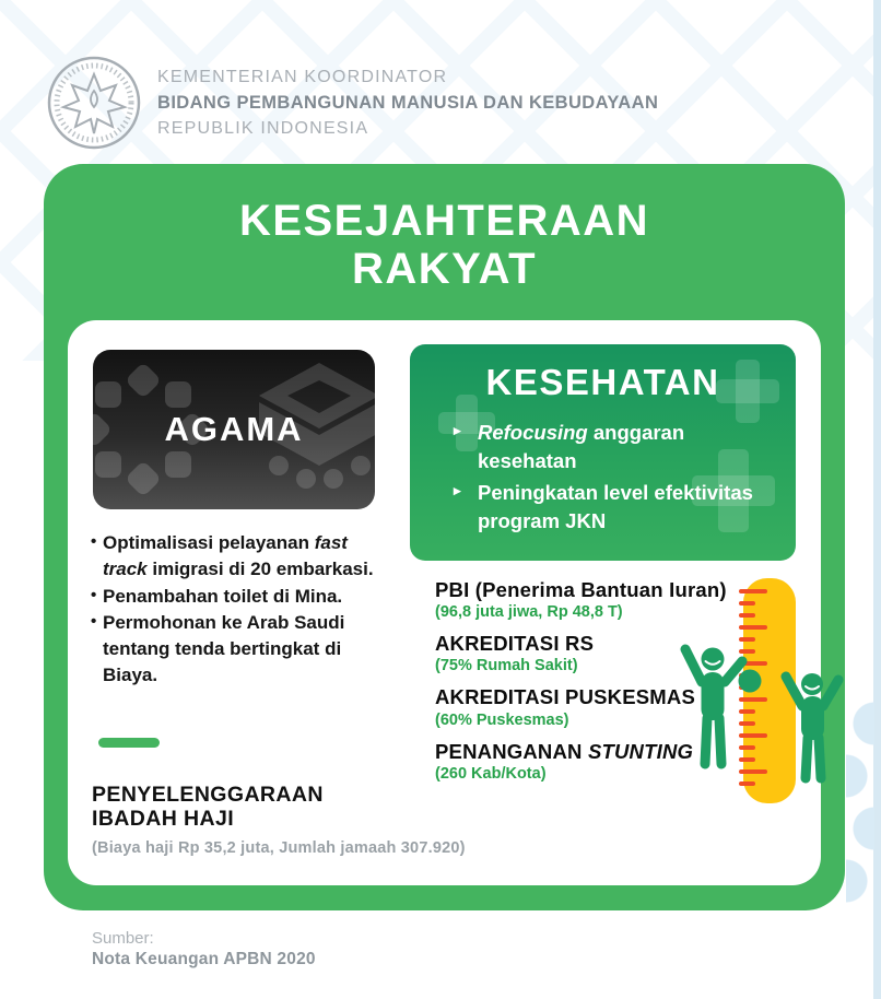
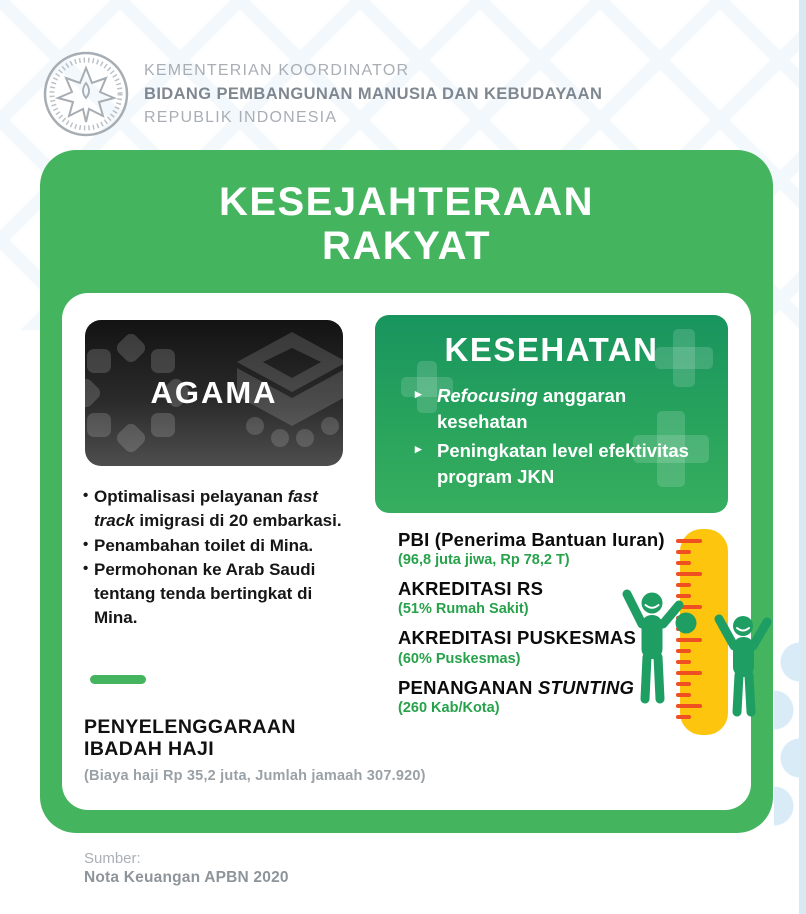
  KEMENTERIAN KOORDINATOR
  BIDANG PEMBANGUNAN MANUSIA DAN KEBUDAYAAN
  REPUBLIK INDONESIA
  KESEJAHTERAAN
  RAKYAT
  AGAMA
  Optimalisasi pelayanan fast track imigrasi di 20 embarkasi.
  Penambahan toilet di Mina.
- Permohonan ke Arab Saudi tentang tenda bertingkat di Biaya.
+ Permohonan ke Arab Saudi tentang tenda bertingkat di Mina.
  PENYELENGGARAAN
  IBADAH HAJI
  (Biaya haji Rp 35,2 juta, Jumlah jamaah 307.920)
  KESEHATAN
  Refocusing anggaran kesehatan
  Peningkatan level efektivitas program JKN
  PBI (Penerima Bantuan Iuran)
- (96,8 juta jiwa, Rp 48,8 T)
+ (96,8 juta jiwa, Rp 78,2 T)
  AKREDITASI RS
- (75% Rumah Sakit)
+ (51% Rumah Sakit)
  AKREDITASI PUSKESMAS
  (60% Puskesmas)
  PENANGANAN STUNTING
  (260 Kab/Kota)
  Sumber:
  Nota Keuangan APBN 2020
